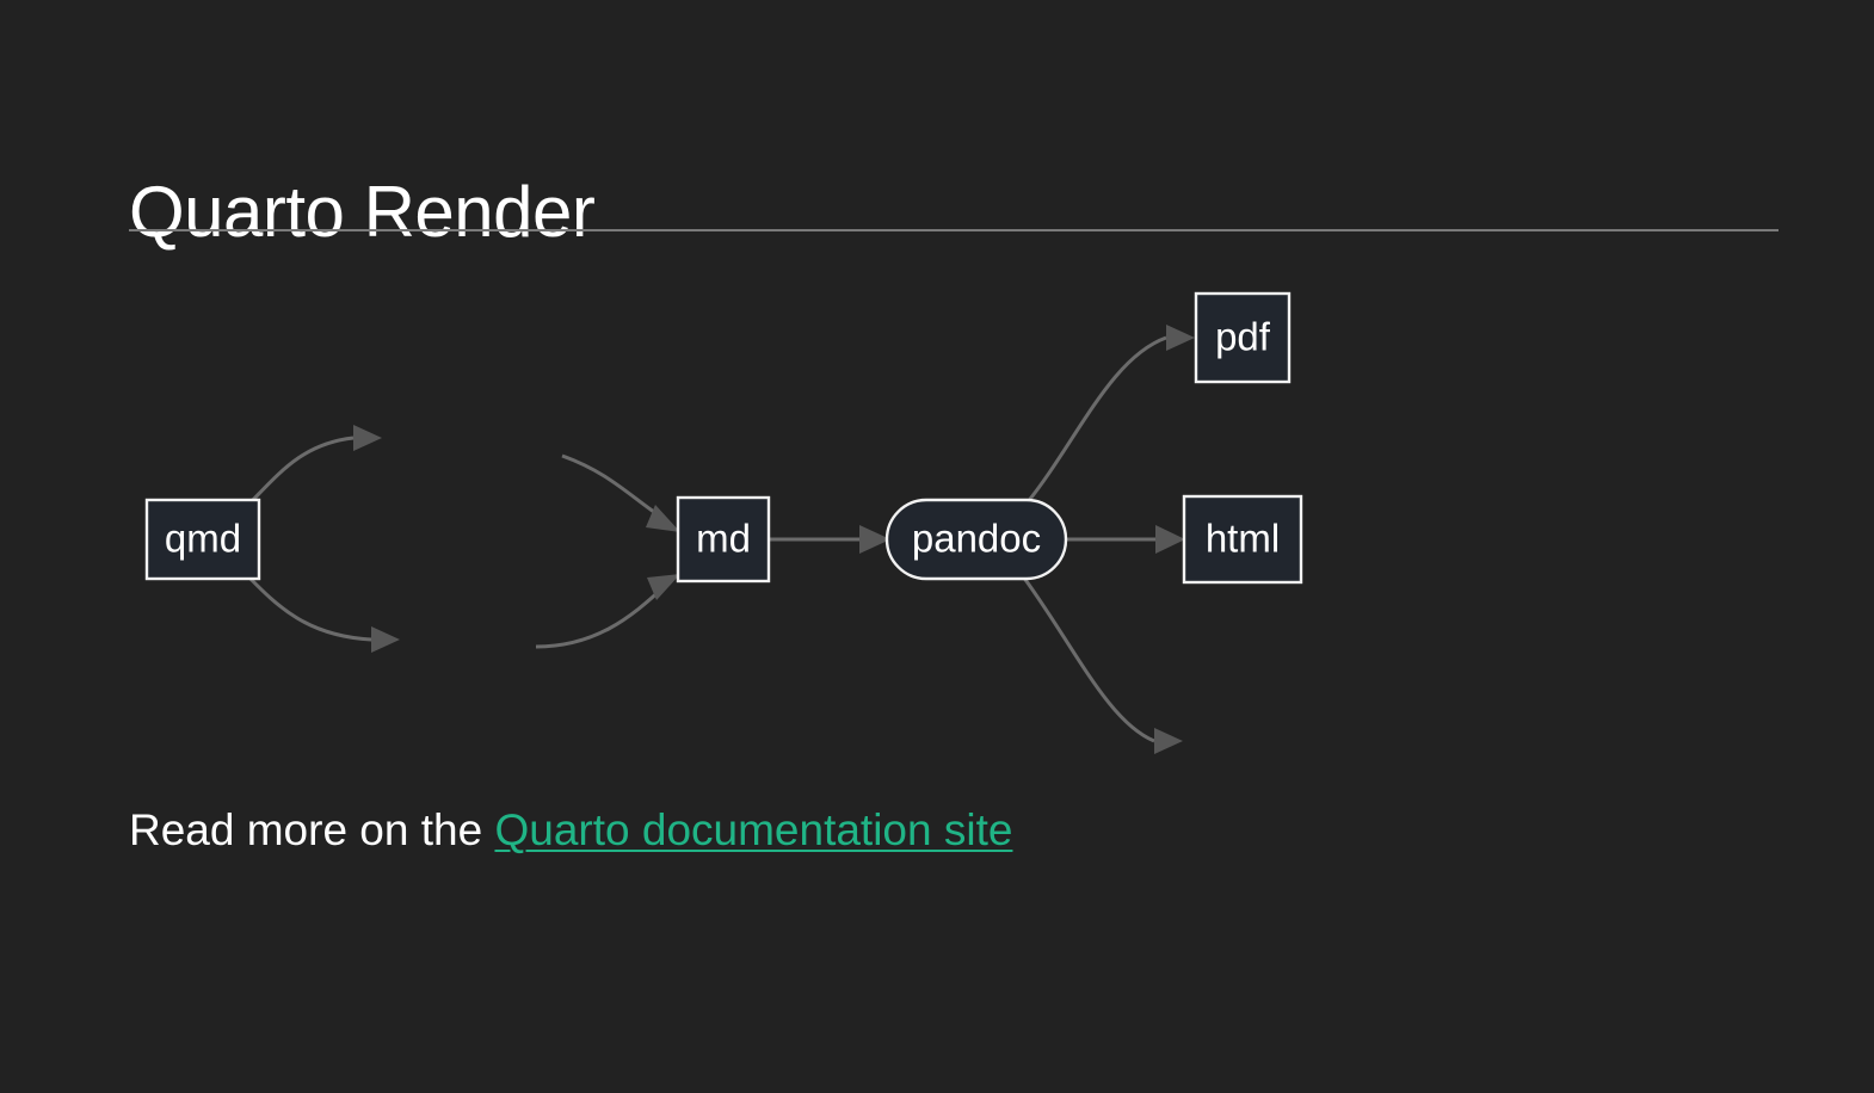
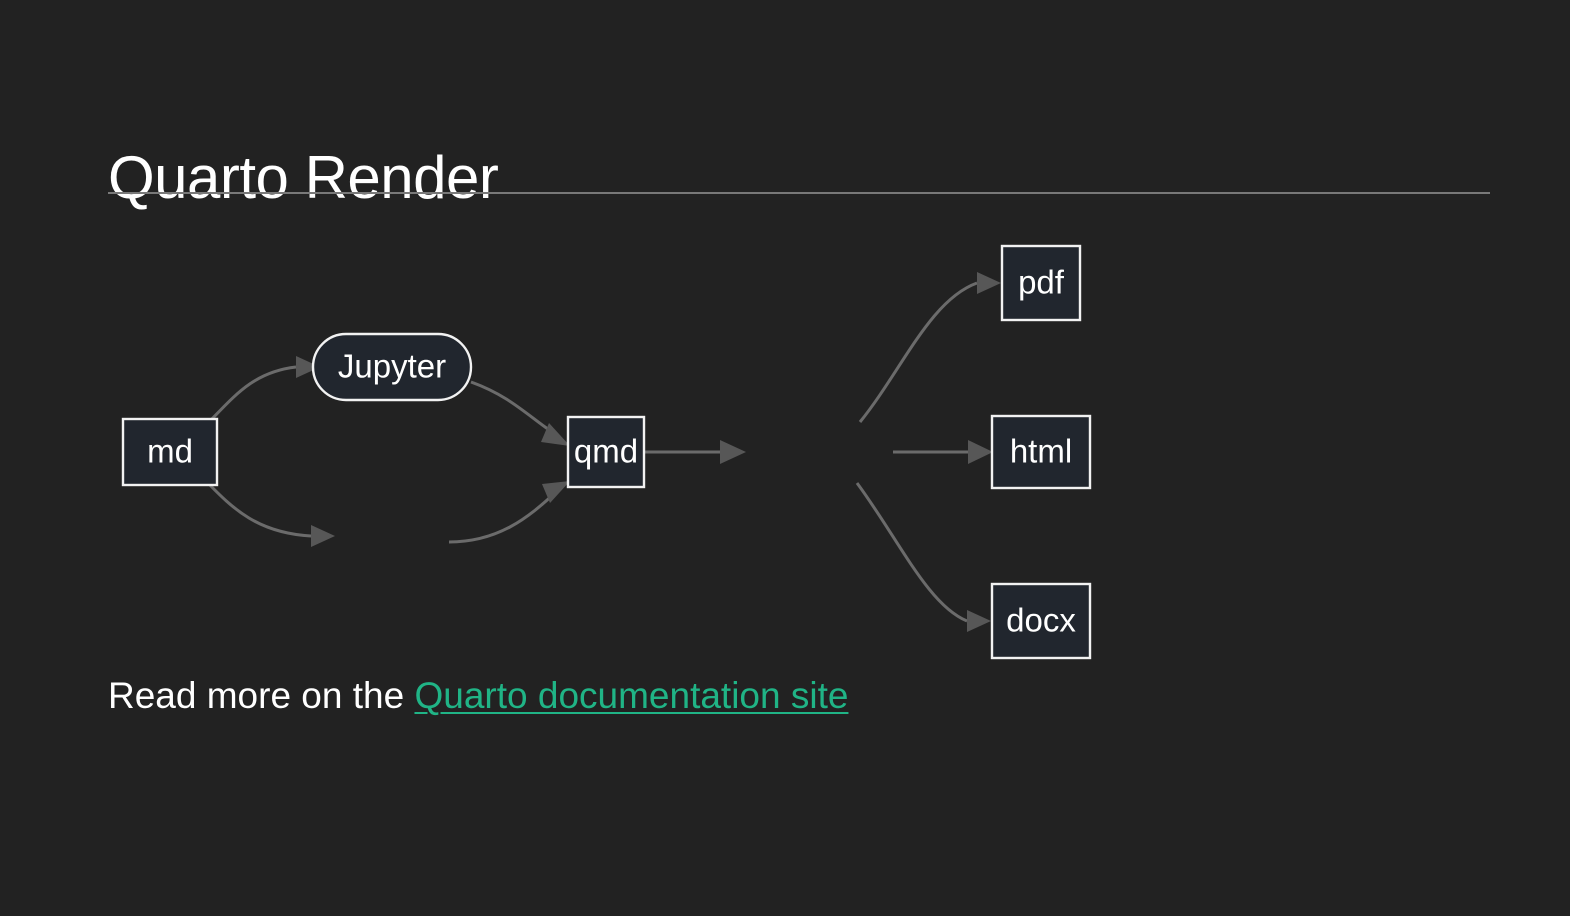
  Quarto Render
- qmd
+ md
+ Jupyter
- md
+ qmd
- pandoc
  pdf
  html
+ docx
  Read more on the Quarto documentation site
